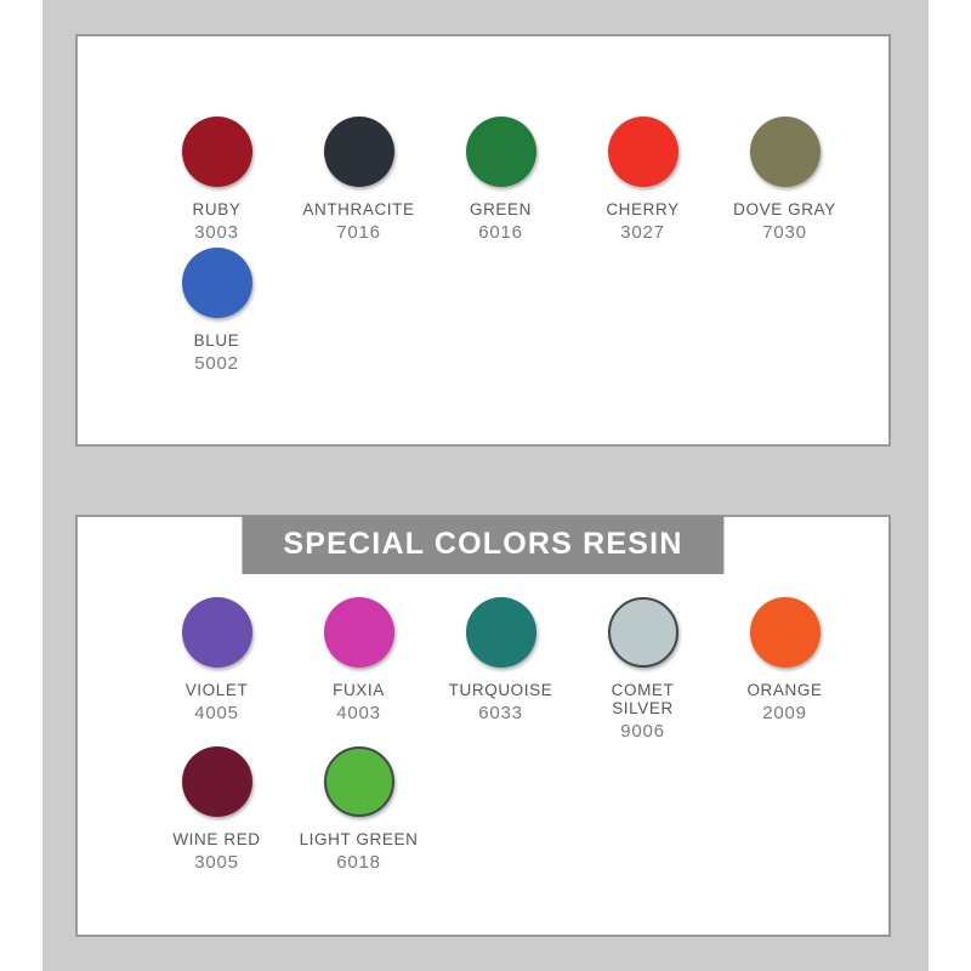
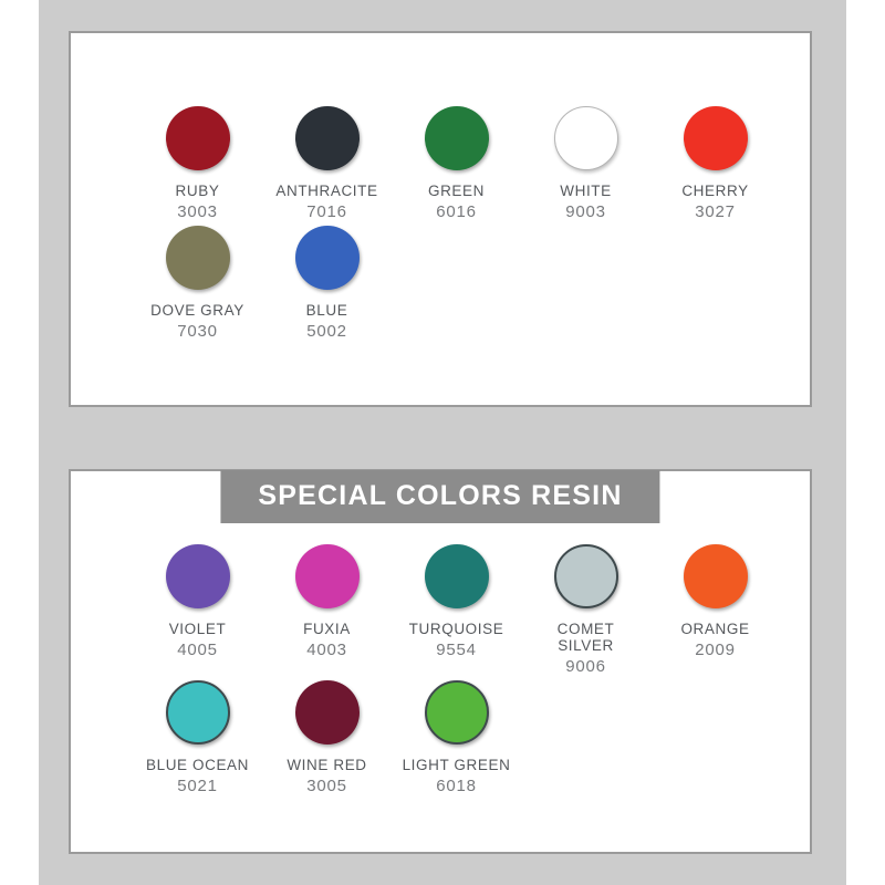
  RUBY
  3003
  ANTHRACITE
  7016
  GREEN
  6016
+ WHITE
+ 9003
  CHERRY
  3027
  DOVE GRAY
  7030
  BLUE
  5002
  SPECIAL COLORS RESIN
  VIOLET
  4005
  FUXIA
  4003
  TURQUOISE
- 6033
+ 9554
  COMET
  SILVER
  9006
  ORANGE
  2009
+ BLUE OCEAN
+ 5021
  WINE RED
  3005
  LIGHT GREEN
  6018
